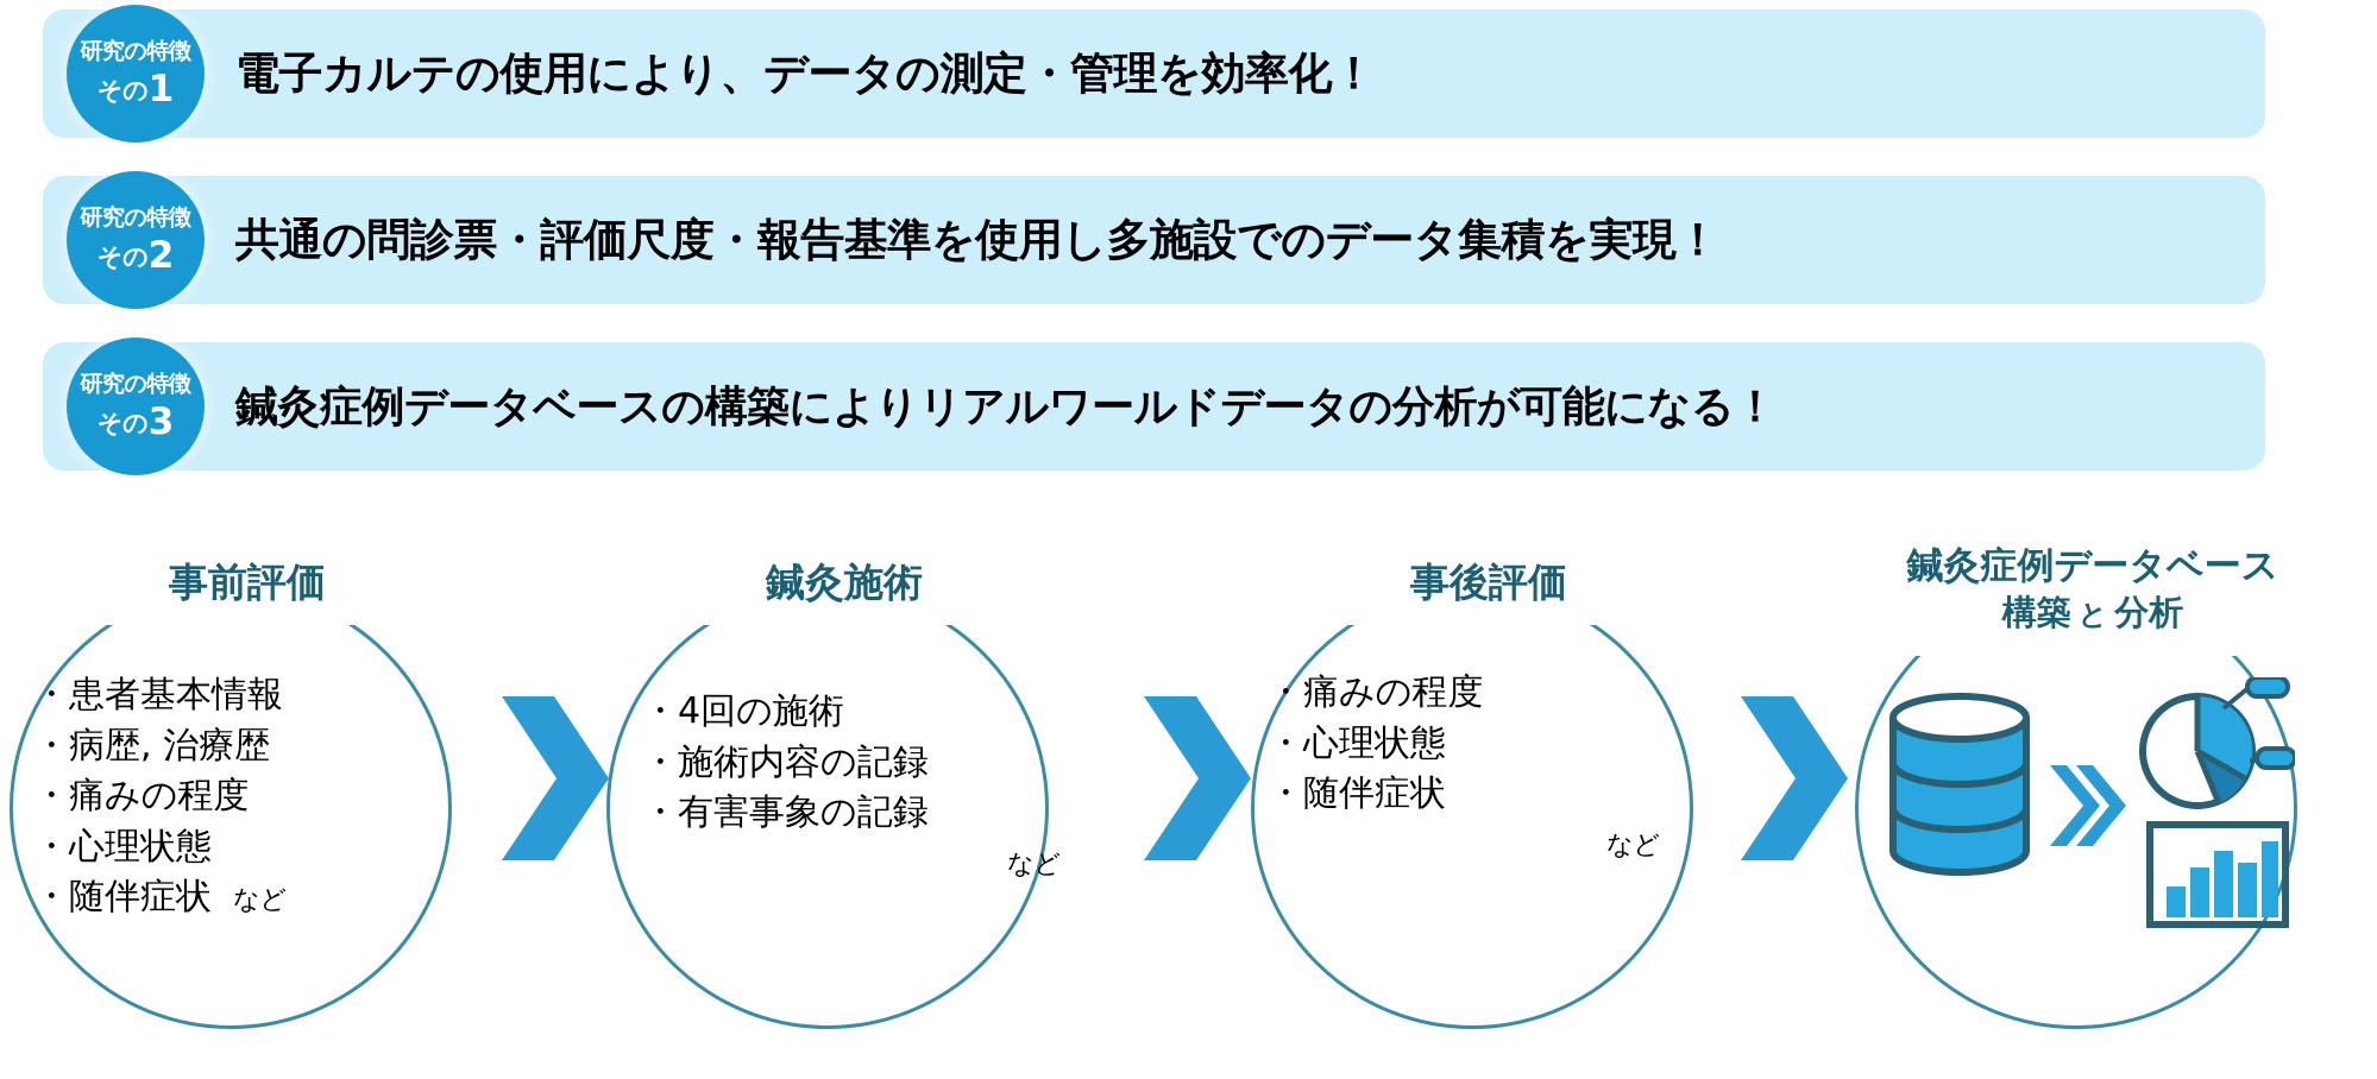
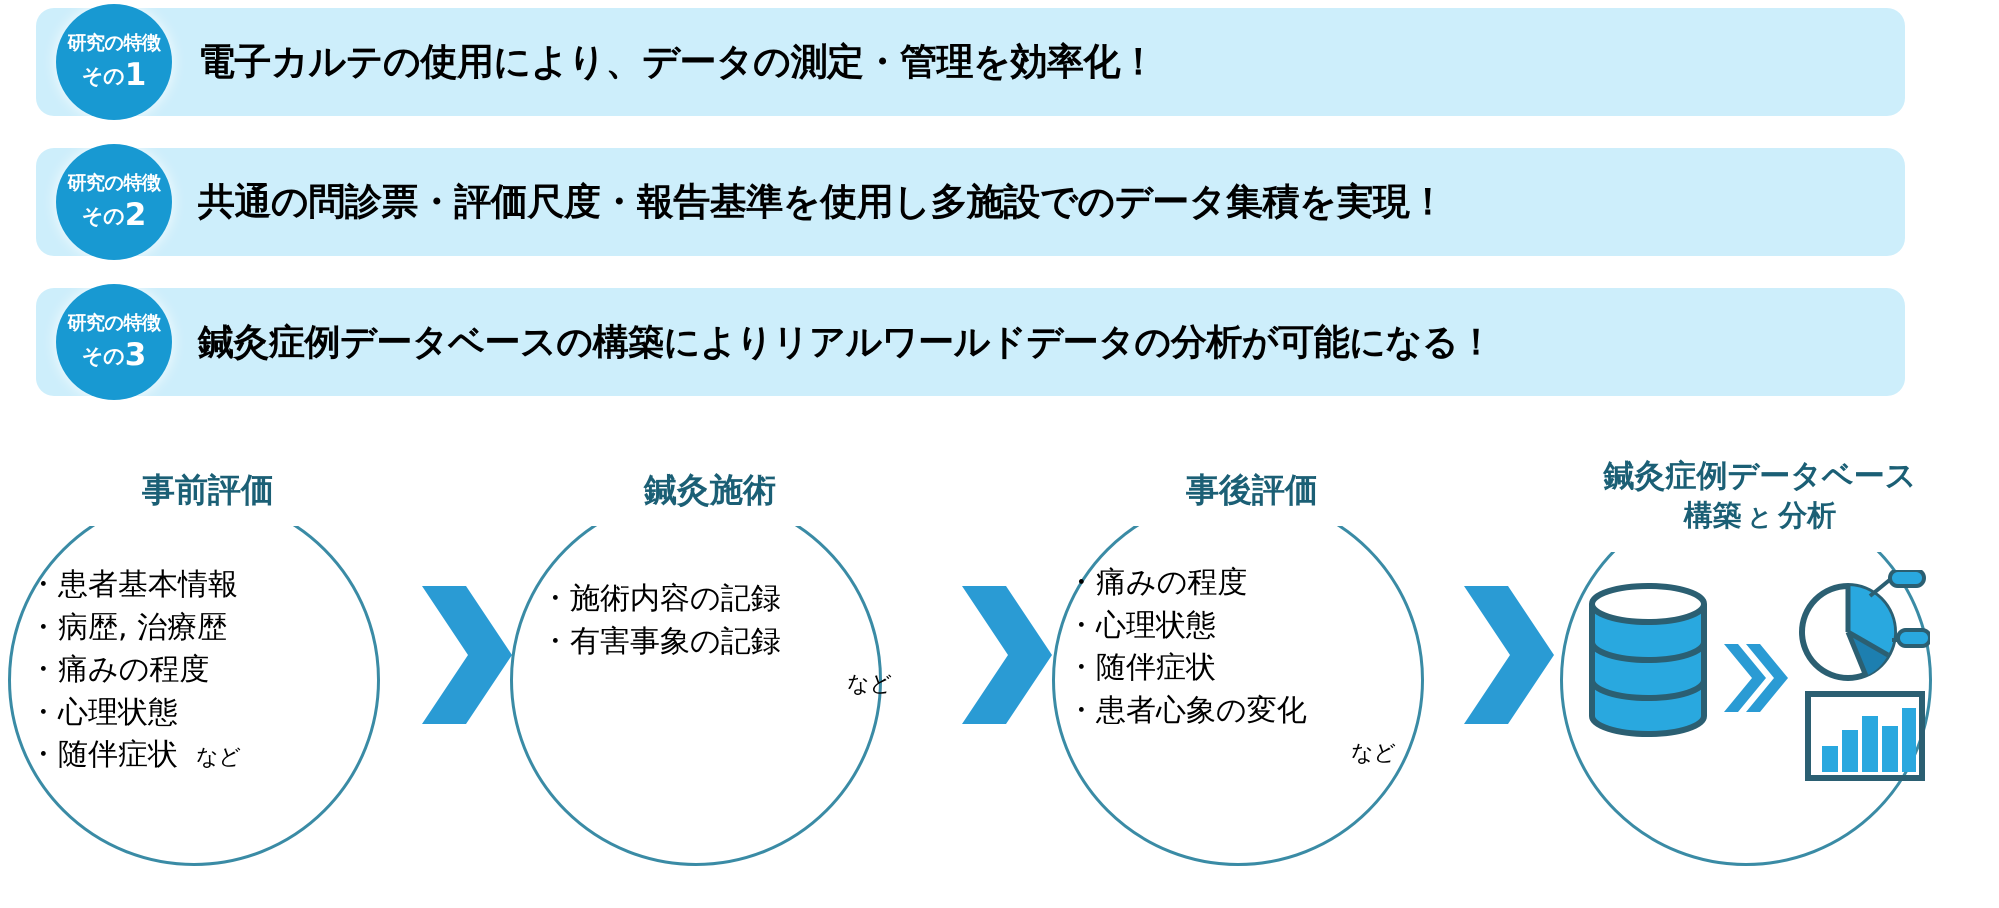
  研究の特徴
  その1
  電子カルテの使用により、データの測定・管理を効率化！
  研究の特徴
  その2
  共通の問診票・評価尺度・報告基準を使用し多施設でのデータ集積を実現！
  研究の特徴
  その3
  鍼灸症例データベースの構築によりリアルワールドデータの分析が可能になる！
  事前評価
  ・患者基本情報
  ・病歴, 治療歴
  ・痛みの程度
  ・心理状態
  ・随伴症状 など
  鍼灸施術
- ・4回の施術
  ・施術内容の記録
  ・有害事象の記録
  など
  事後評価
  ・痛みの程度
  ・心理状態
  ・随伴症状
+ ・患者心象の変化
  など
  鍼灸症例データベース
  構築 と 分析
